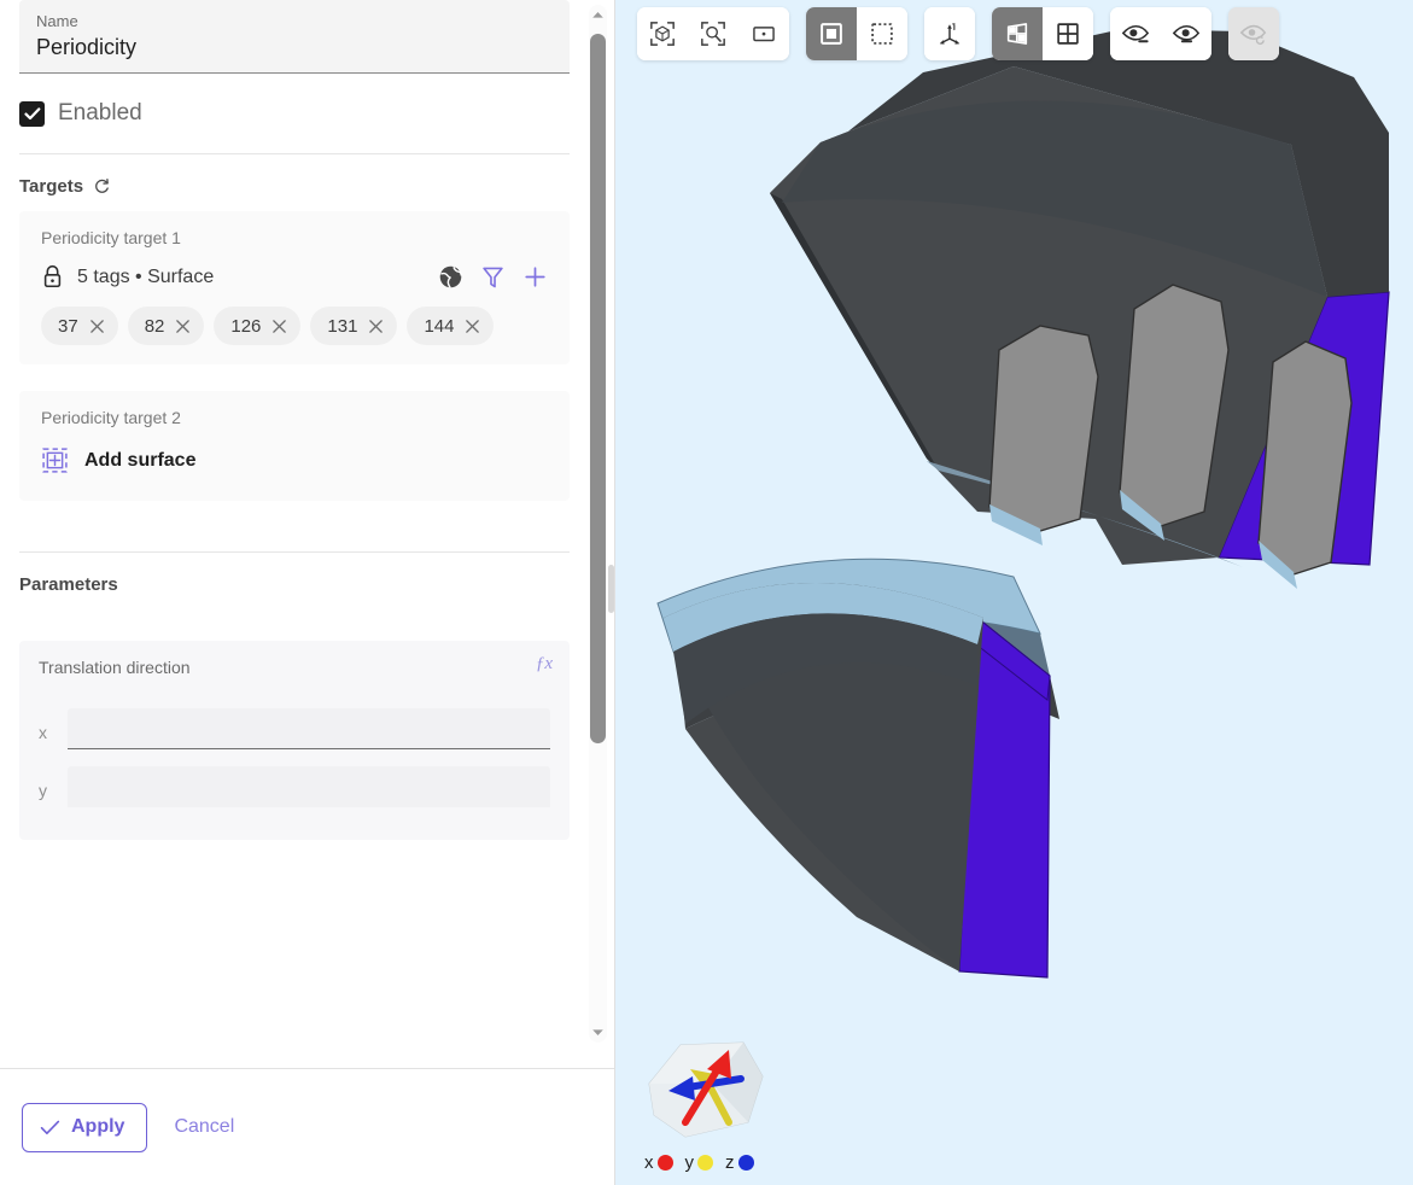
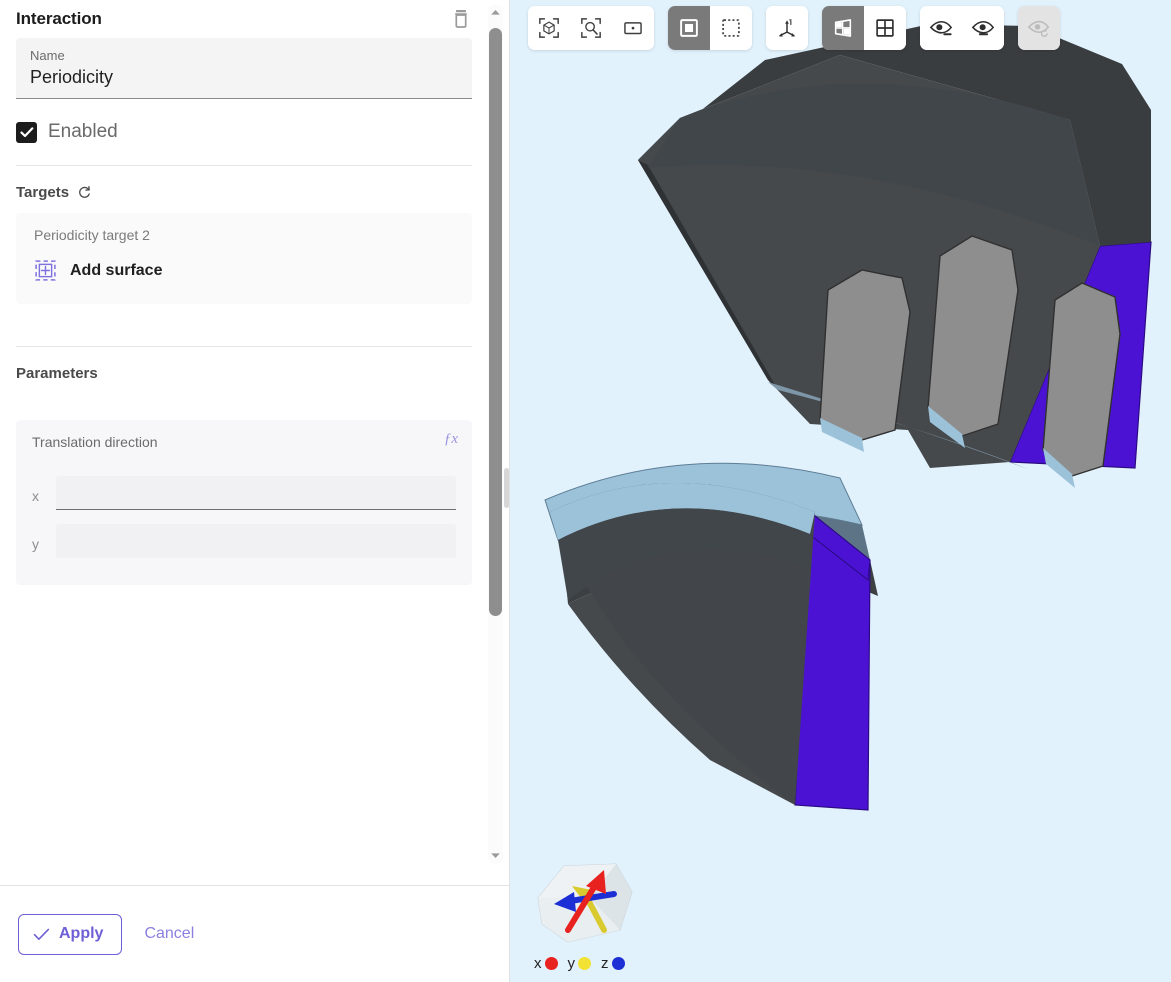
+ Interaction
  Name
  Periodicity
  Enabled
  Targets
- Periodicity target 1
- 5 tags • Surface
- 37
- 82
- 126
- 131
- 144
  Periodicity target 2
  Add surface
  Parameters
  ƒx
  Translation direction
  x
  y
  Apply
  Cancel
  x
  y
  z
